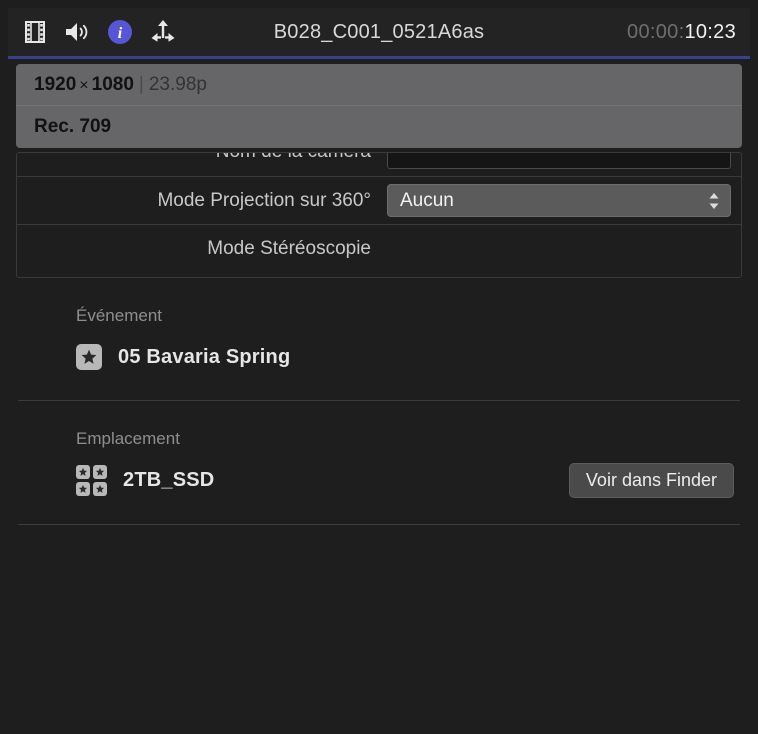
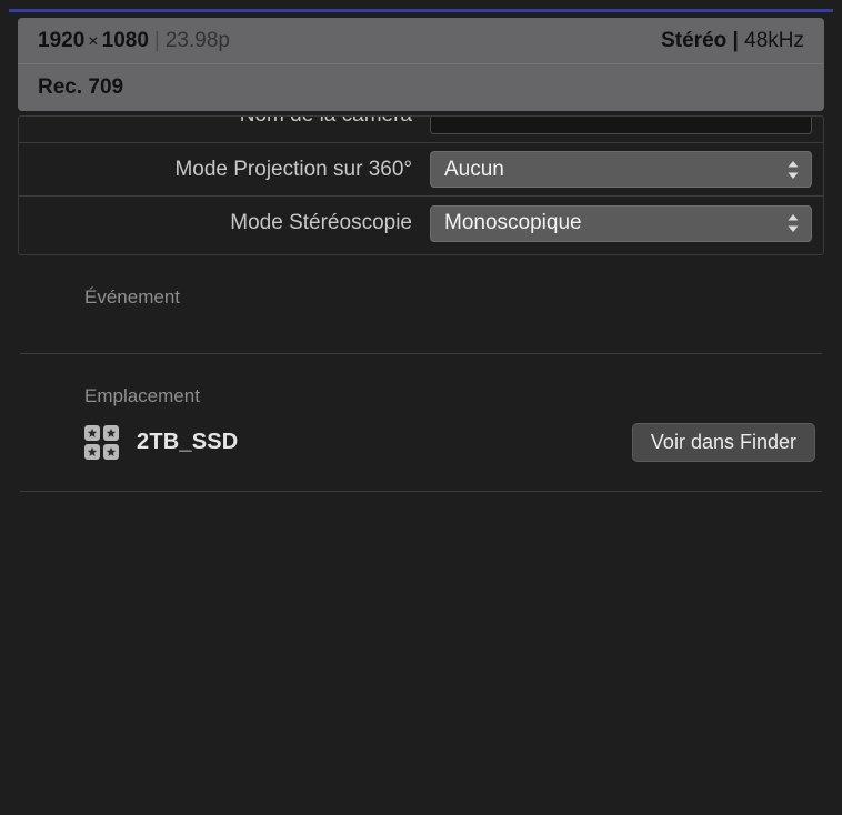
- i
- B028_C001_0521A6as
- 00:00:10:23
  1920 × 1080 | 23.98p
+ Stéréo | 48kHz
  Rec. 709
  Mode Projection sur 360°
  Aucun
  Mode Stéréoscopie
+ Monoscopique
  Événement
- 05 Bavaria Spring
  Emplacement
  2TB_SSD
  Voir dans Finder
